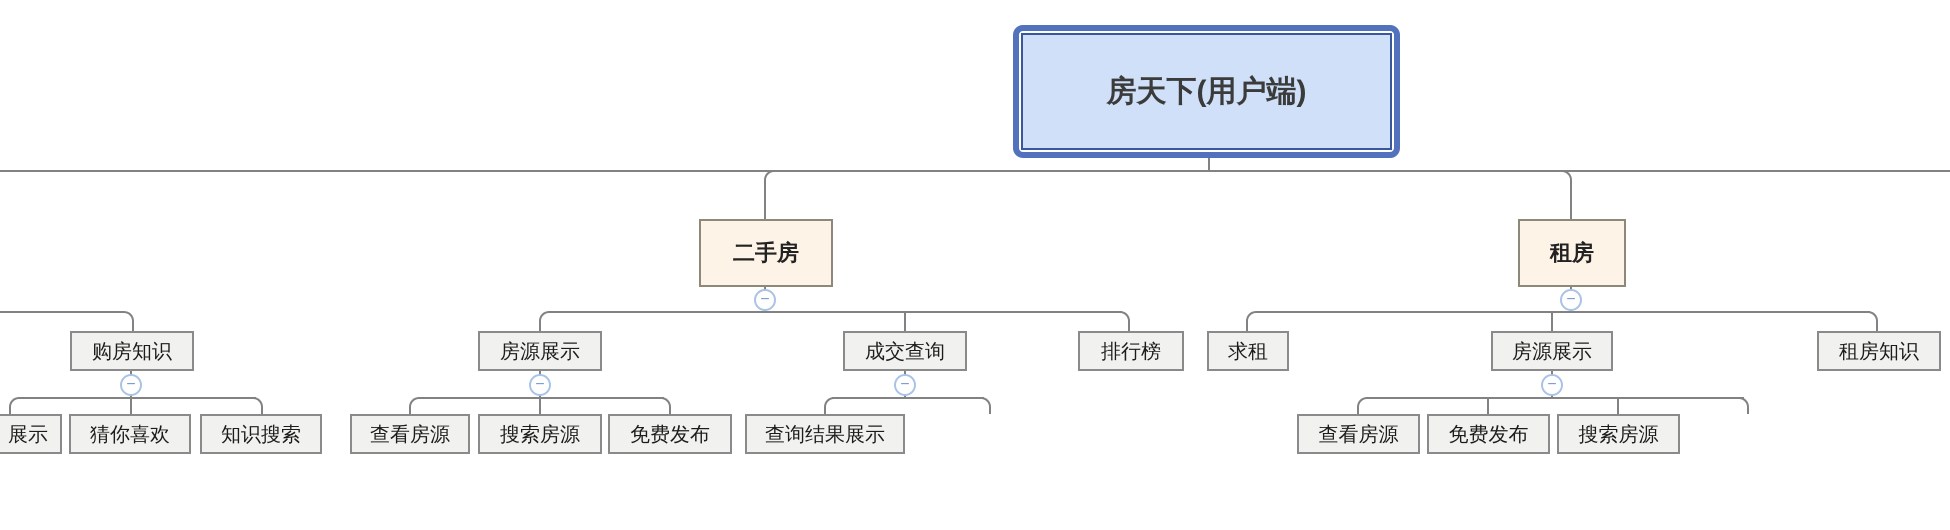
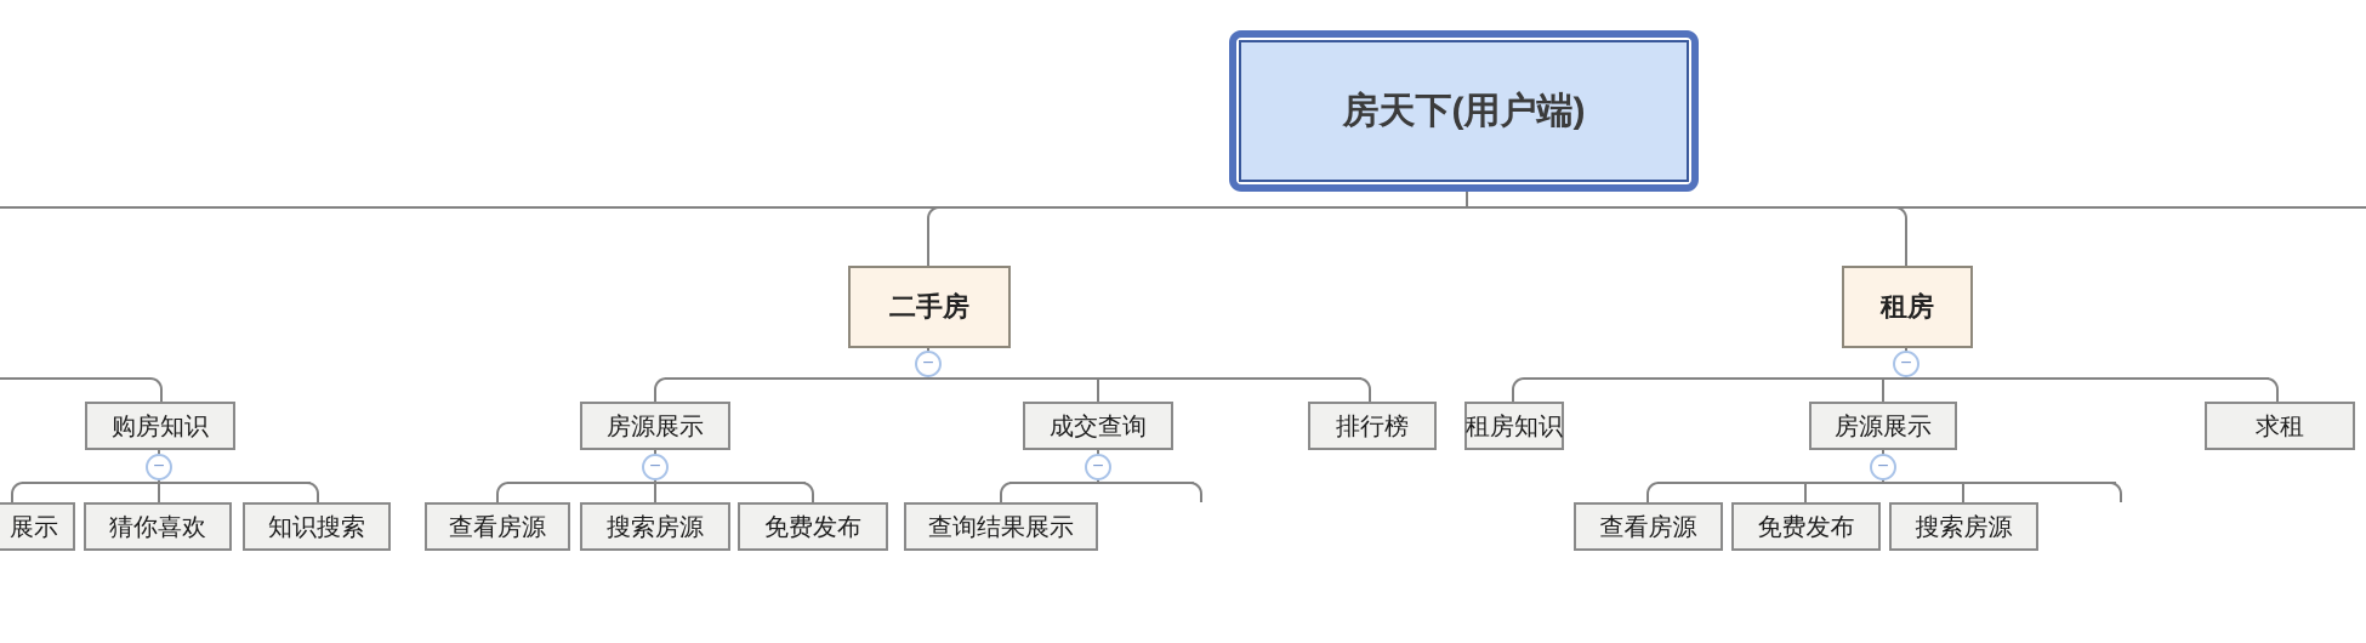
  房天下(用户端)
  二手房
  租房
  购房知识
  房源展示
  成交查询
  排行榜
- 求租
+ 租房知识
  房源展示
- 租房知识
+ 求租
  展示
  猜你喜欢
  知识搜索
  查看房源
  搜索房源
  免费发布
  查询结果展示
  查看房源
  免费发布
  搜索房源
  −
  −
  −
  −
  −
  −
